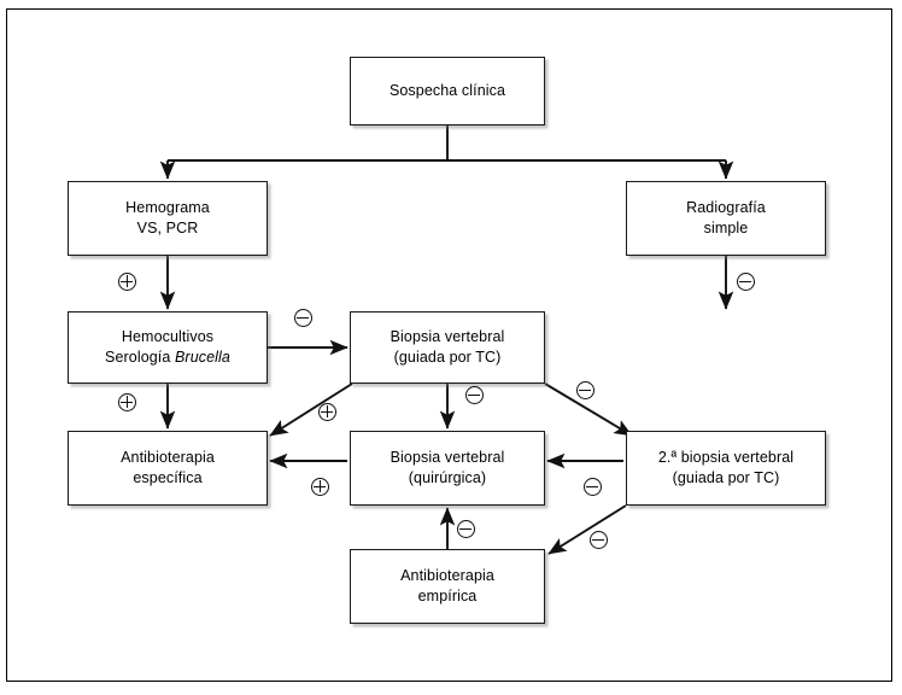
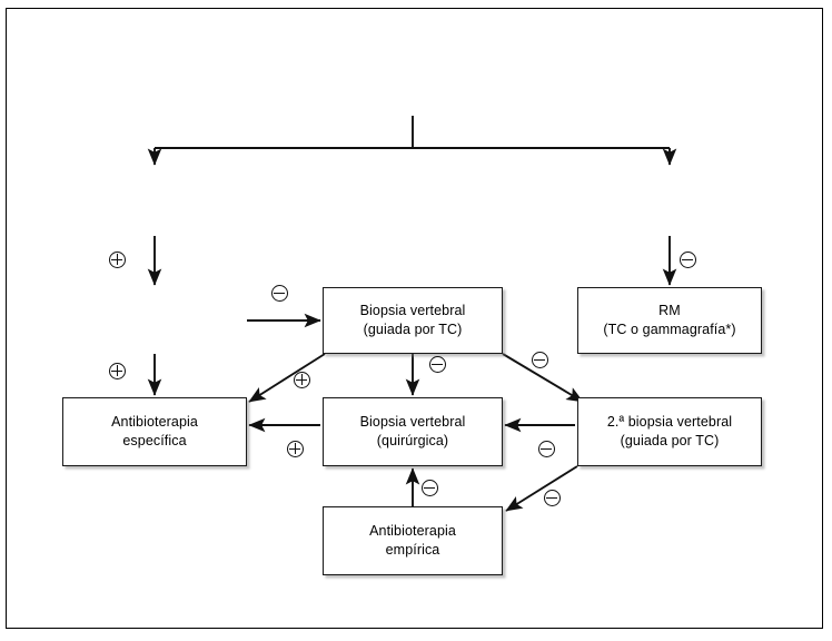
- Sospecha clínica
- Hemograma
- VS, PCR
- Radiografía
- simple
- Hemocultivos
- Serología Brucella
  Biopsia vertebral
  (guiada por TC)
+ RM
+ (TC o gammagrafía*)
  Antibioterapia
  específica
  Biopsia vertebral
  (quirúrgica)
  2.ª biopsia vertebral
  (guiada por TC)
  Antibioterapia
  empírica
